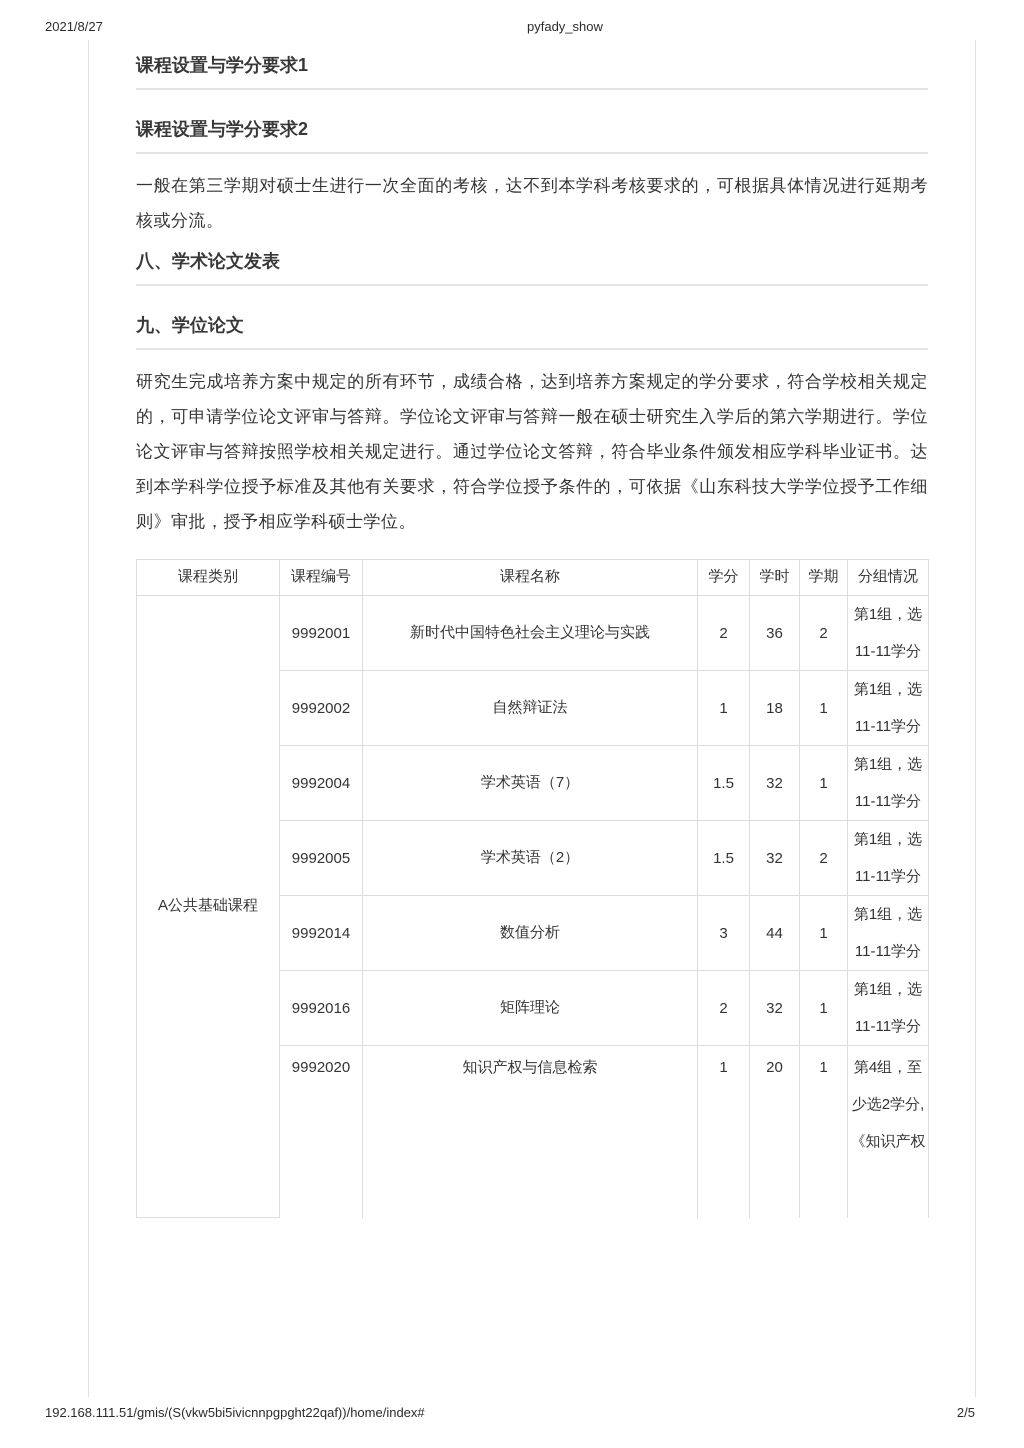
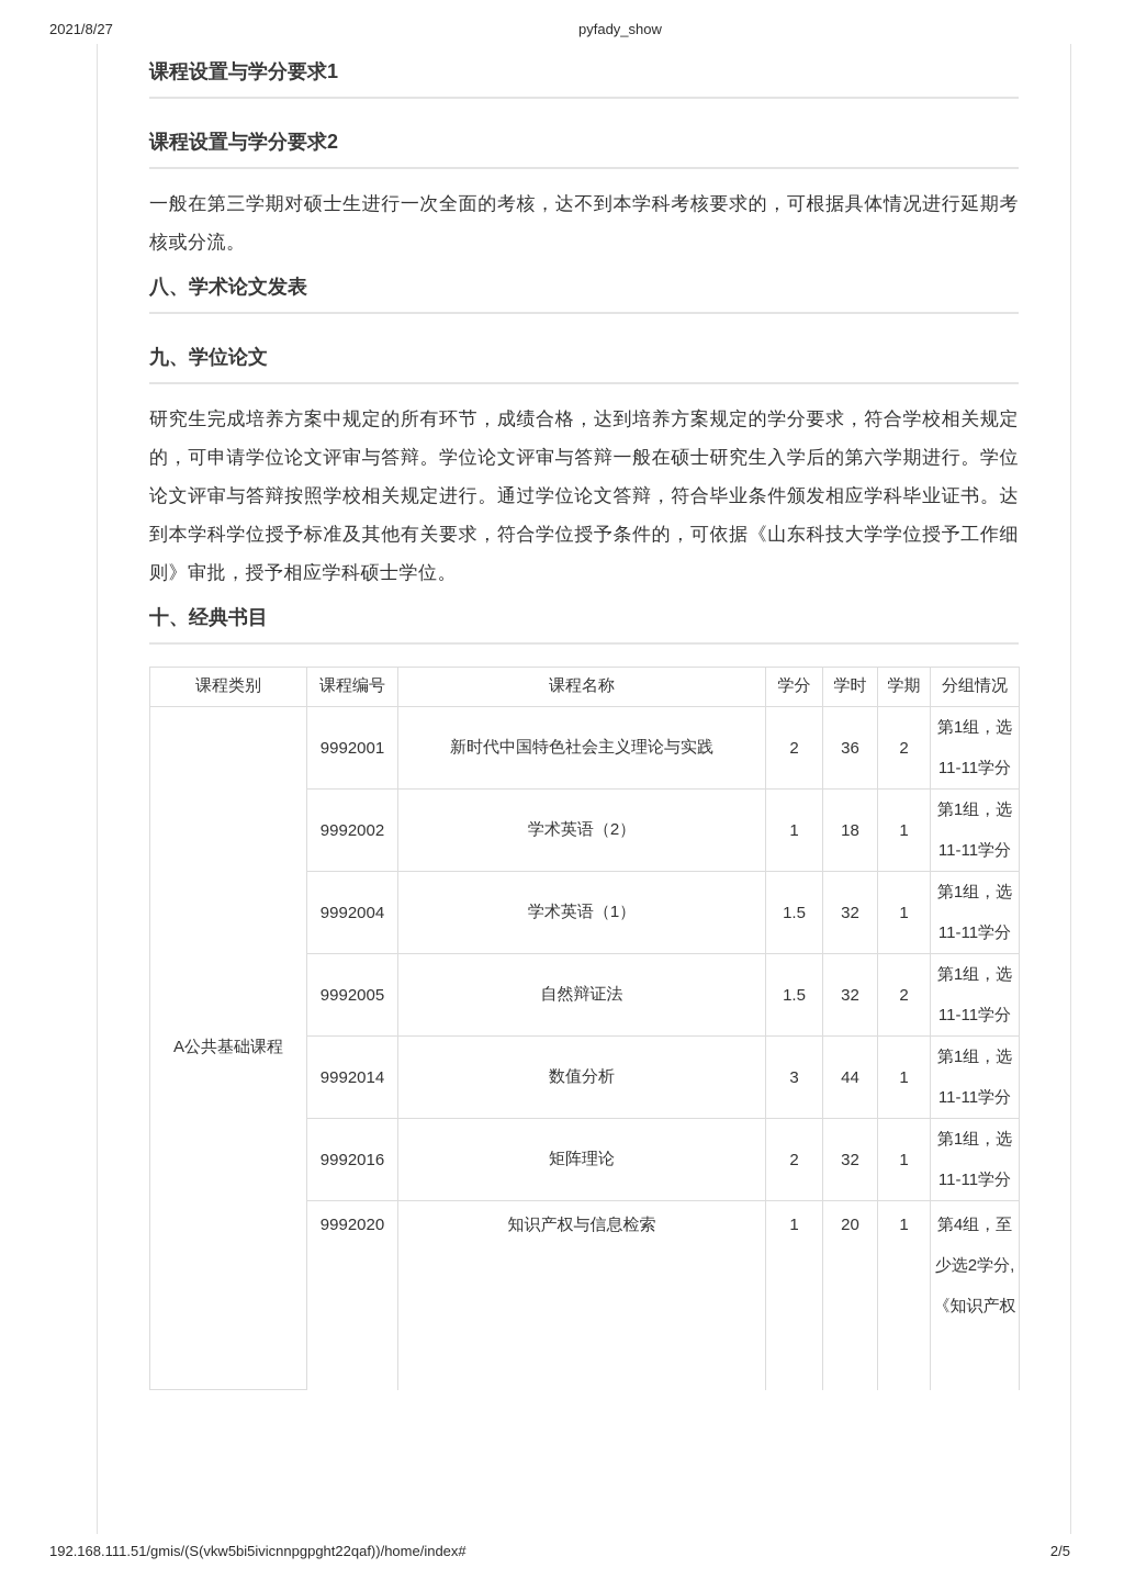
  2021/8/27
  pyfady_show
  课程设置与学分要求1
  课程设置与学分要求2
  一般在第三学期对硕士生进行一次全面的考核，达不到本学科考核要求的，可根据具体情况进行延期考核或分流。
  八、学术论文发表
  九、学位论文
  研究生完成培养方案中规定的所有环节，成绩合格，达到培养方案规定的学分要求，符合学校相关规定的，可申请学位论文评审与答辩。学位论文评审与答辩一般在硕士研究生入学后的第六学期进行。学位论文评审与答辩按照学校相关规定进行。通过学位论文答辩，符合毕业条件颁发相应学科毕业证书。达到本学科学位授予标准及其他有关要求，符合学位授予条件的，可依据《山东科技大学学位授予工作细则》审批，授予相应学科硕士学位。
+ 十、经典书目
  课程类别	课程编号	课程名称	学分	学时	学期	分组情况
  A公共基础课程	9992001	新时代中国特色社会主义理论与实践	2	36	2	第1组，选11-11学分
- 9992002	自然辩证法	1	18	1	第1组，选11-11学分
+ 9992002	学术英语（2）	1	18	1	第1组，选11-11学分
- 9992004	学术英语（7）	1.5	32	1	第1组，选11-11学分
+ 9992004	学术英语（1）	1.5	32	1	第1组，选11-11学分
- 9992005	学术英语（2）	1.5	32	2	第1组，选11-11学分
+ 9992005	自然辩证法	1.5	32	2	第1组，选11-11学分
  9992014	数值分析	3	44	1	第1组，选11-11学分
  9992016	矩阵理论	2	32	1	第1组，选11-11学分
  9992020	知识产权与信息检索	1	20	1	第4组，至少选2学分,《知识产权
  192.168.111.51/gmis/(S(vkw5bi5ivicnnpgpght22qaf))/home/index#
  2/5
